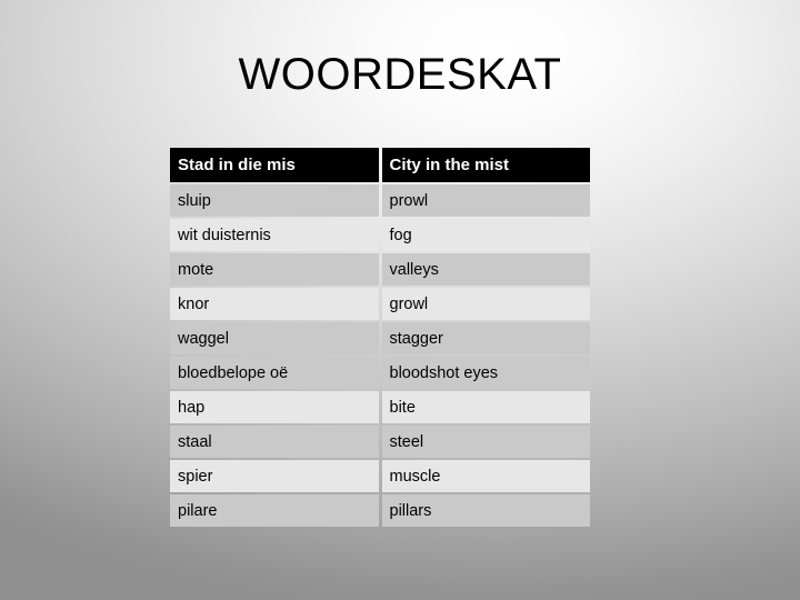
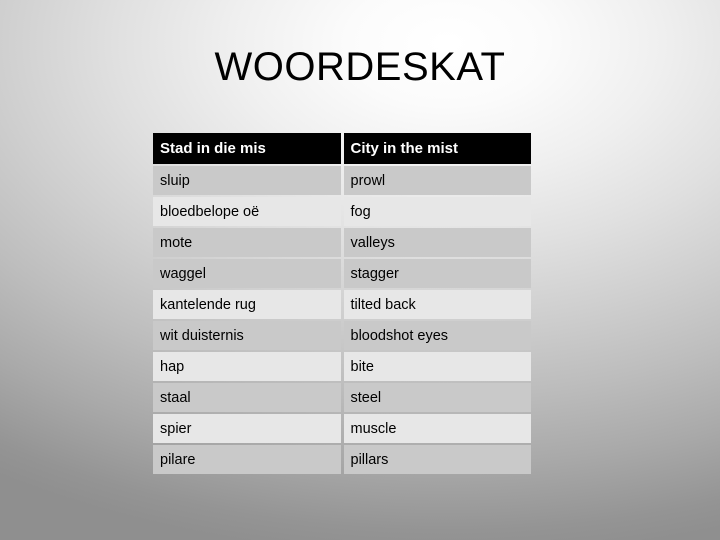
  WOORDESKAT
  Stad in die mis	City in the mist
  sluip	prowl
- wit duisternis	fog
+ bloedbelope oë	fog
  mote	valleys
- knor	growl
  waggel	stagger
+ kantelende rug	tilted back
- bloedbelope oë	bloodshot eyes
+ wit duisternis	bloodshot eyes
  hap	bite
  staal	steel
  spier	muscle
  pilare	pillars
